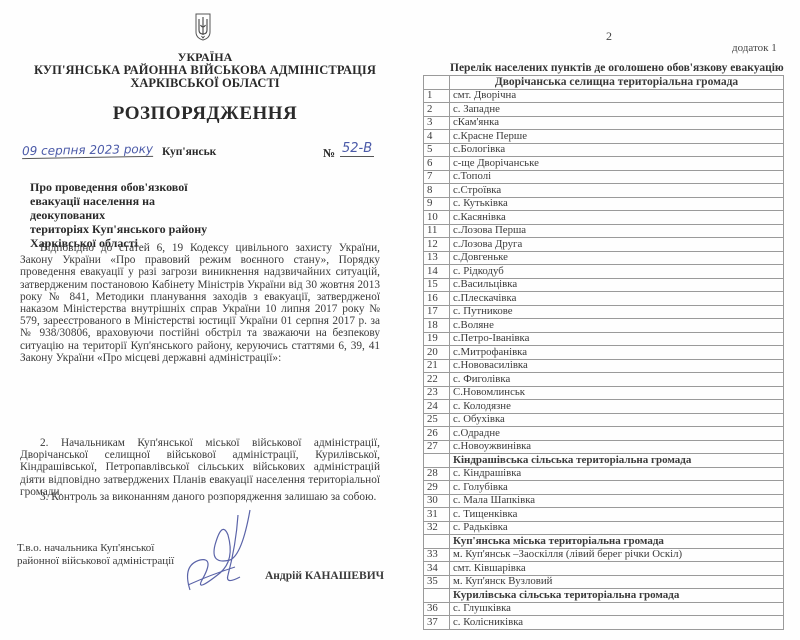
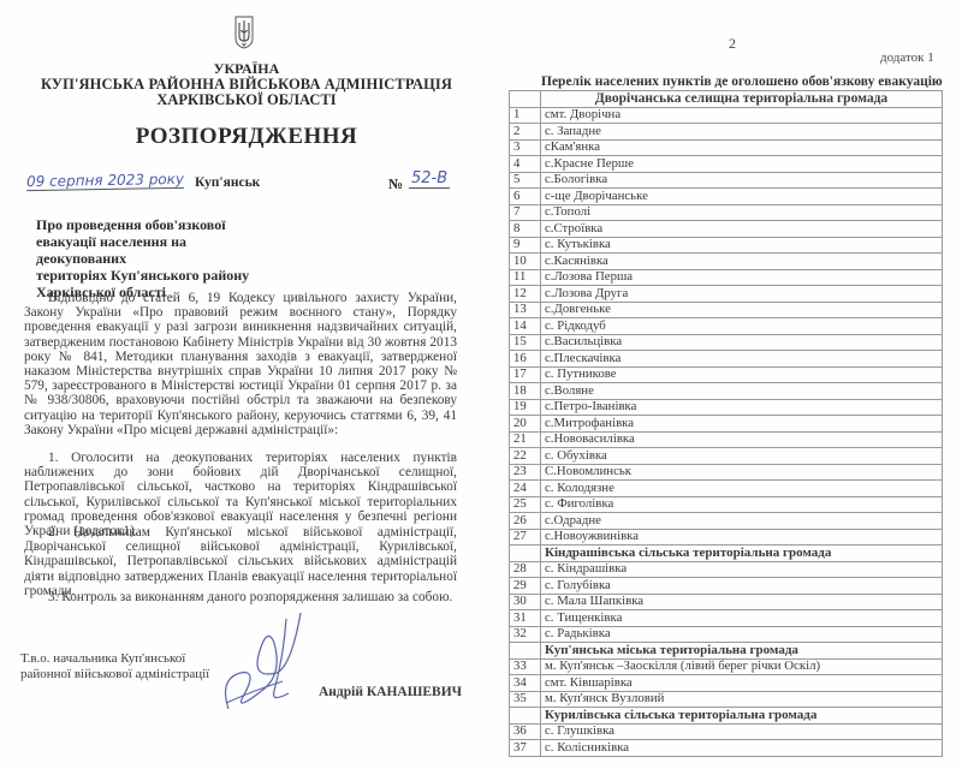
  УКРАЇНА
  КУП'ЯНСЬКА РАЙОННА ВІЙСЬКОВА АДМІНІСТРАЦІЯ
  ХАРКІВСЬКОЇ ОБЛАСТІ
  РОЗПОРЯДЖЕННЯ
  09 серпня 2023 року
  Куп'янськ
  №
  52-В
  Про проведення обов'язкової
  евакуації населення на деокупованих
  територіях Куп'янського району
  Харківської області
  Відповідно до статей 6, 19 Кодексу цивільного захисту України, Закону України «Про правовий режим воєнного стану», Порядку проведення евакуації у разі загрози виникнення надзвичайних ситуацій, затвердженим постановою Кабінету Міністрів України від 30 жовтня 2013 року № 841, Методики планування заходів з евакуації, затвердженої наказом Міністерства внутрішніх справ України 10 липня 2017 року № 579, зареєстрованого в Міністерстві юстиції України 01 серпня 2017 р. за № 938/30806, враховуючи постійні обстріл та зважаючи на безпекову ситуацію на території Куп'янського району, керуючись статтями 6, 39, 41 Закону України «Про місцеві державні адміністрації»:
+ 1. Оголосити на деокупованих територіях населених пунктів наближених до зони бойових дій Дворічанської селищної, Петропавлівської сільської, частково на територіях Кіндрашівської сільської, Курилівської сільської та Куп'янської міської територіальних громад проведення обов'язкової евакуації населення у безпечні регіони України (додаток1).
  2. Начальникам Куп'янської міської військової адміністрації, Дворічанської селищної військової адміністрації, Курилівської, Кіндрашівської, Петропавлівської сільських військових адміністрацій діяти відповідно затверджених Планів евакуації населення територіальної громади.
  3. Контроль за виконанням даного розпорядження залишаю за собою.
  Т.в.о. начальника Куп'янської
  районної військової адміністрації
  Андрій КАНАШЕВИЧ
  2
  додаток 1
  Перелік населених пунктів де оголошено обов'язкову евакуацію
  	Дворічанська селищна територіальна громада
  1	смт. Дворічна
  2	с. Западне
  3	сКам'янка
  4	с.Красне Перше
  5	с.Бологівка
  6	с-ще Дворічанське
  7	с.Тополі
  8	с.Строївка
  9	с. Кутьківка
  10	с.Касянівка
  11	с.Лозова Перша
  12	с.Лозова Друга
  13	с.Довгеньке
  14	с. Рідкодуб
  15	с.Васильцівка
  16	с.Плескачівка
  17	с. Путникове
  18	с.Воляне
  19	с.Петро-Іванівка
  20	с.Митрофанівка
  21	с.Нововасилівка
- 22	с. Фиголівка
+ 22	с. Обухівка
  23	С.Новомлинськ
  24	с. Колодязне
- 25	с. Обухівка
+ 25	с. Фиголівка
  26	с.Одрадне
  27	с.Новоужвинівка
  	Кіндрашівська сільська територіальна громада
  28	с. Кіндрашівка
  29	с. Голубівка
  30	с. Мала Шапківка
  31	с. Тищенківка
  32	с. Радьківка
  	Куп'янська міська територіальна громада
  33	м. Куп'янськ –Заоскілля (лівий берег річки Оскіл)
  34	смт. Ківшарівка
  35	м. Куп'янск Вузловий
  	Курилівська сільська територіальна громада
  36	с. Глушківка
  37	с. Колісниківка
